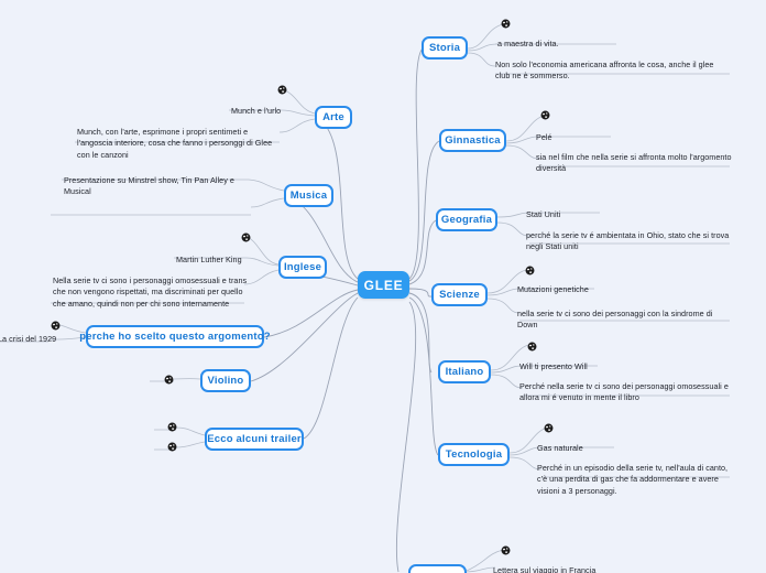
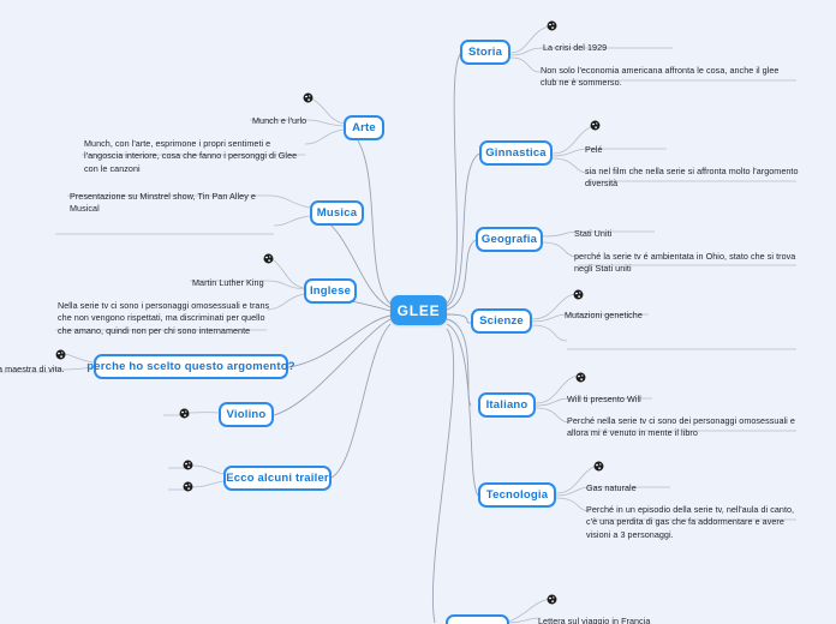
  GLEE
  Storia
- a maestra di vita.
+ La crisi del 1929
  Non solo l'economia americana affronta le cosa, anche il glee club ne è sommerso.
  Ginnastica
  Pelé
  sia nel film che nella serie si affronta molto l'argomento diversità
  Geografia
  Stati Uniti
  perché la serie tv é ambientata in Ohio, stato che si trova negli Stati uniti
  Scienze
  Mutazioni genetiche
- nella serie tv ci sono dei personaggi con la sindrome di Down
  Italiano
  Will ti presento Will
  Perché nella serie tv ci sono dei personaggi omosessuali e allora mi é venuto in mente il libro
  Tecnologia
  Gas naturale
  Perché in un episodio della serie tv, nell'aula di canto, c'è una perdita di gas che fa addormentare e avere visioni a 3 personaggi.
  Lettera sul viaggio in Francia
  Arte
  Munch e l'urlo
  Munch, con l'arte, esprimone i propri sentimeti e l'angoscia interiore, cosa che fanno i personggi di Glee con le canzoni
  Musica
  Presentazione su Minstrel show, Tin Pan Alley e Musical
  Inglese
  Martin Luther King
  Nella serie tv ci sono i personaggi omosessuali e trans che non vengono rispettati, ma discriminati per quello che amano, quindi non per chi sono internamente
  perche ho scelto questo argomento?
- La crisi del 1929
+ a maestra di vita.
  Violino
  Ecco alcuni trailer
